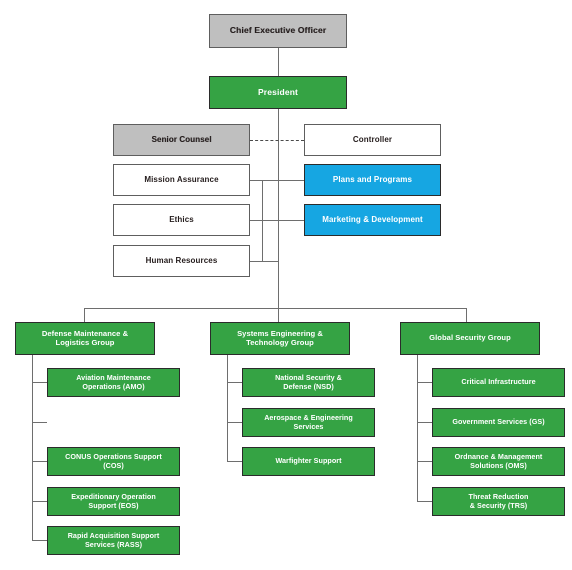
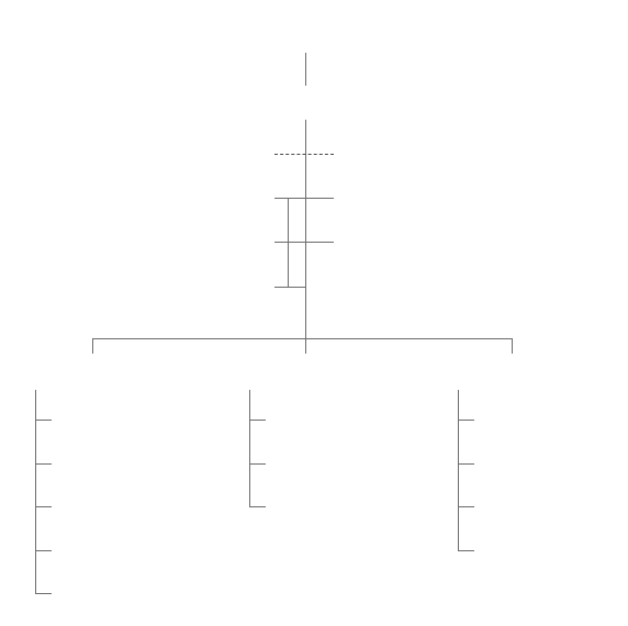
- Chief Executive Officer
- President
- Senior Counsel
- Mission Assurance
- Ethics
- Human Resources
- Controller
- Plans and Programs
- Marketing & Development
- Defense Maintenance &
- Logistics Group
- Aviation Maintenance
- Operations (AMO)
- CONUS Operations Support
- (COS)
- Expeditionary Operation
- Support (EOS)
- Rapid Acquisition Support
- Services (RASS)
- Systems Engineering &
- Technology Group
- National Security &
- Defense (NSD)
- Aerospace & Engineering
- Services
- Warfighter Support
- Global Security Group
- Critical Infrastructure
- Government Services (GS)
- Ordnance & Management
- Solutions (OMS)
- Threat Reduction
- & Security (TRS)
